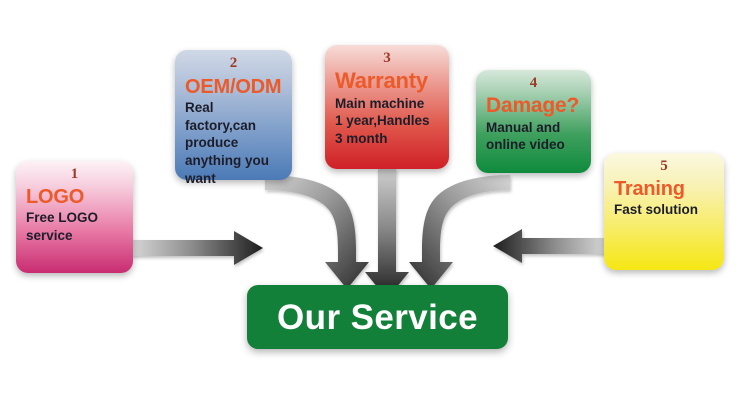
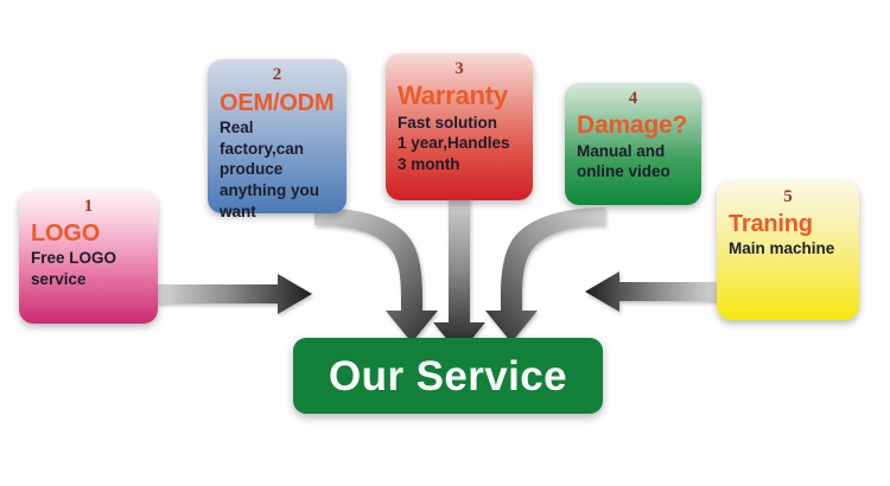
  1
  LOGO
  Free LOGO
  service
  2
  OEM/ODM
  Real factory,can
  produce
  anything you
  want
  3
  Warranty
- Main machine
+ Fast solution
  1 year,Handles
  3 month
  4
  Damage?
  Manual and
  online video
  5
  Traning
- Fast solution
+ Main machine
  Our Service
